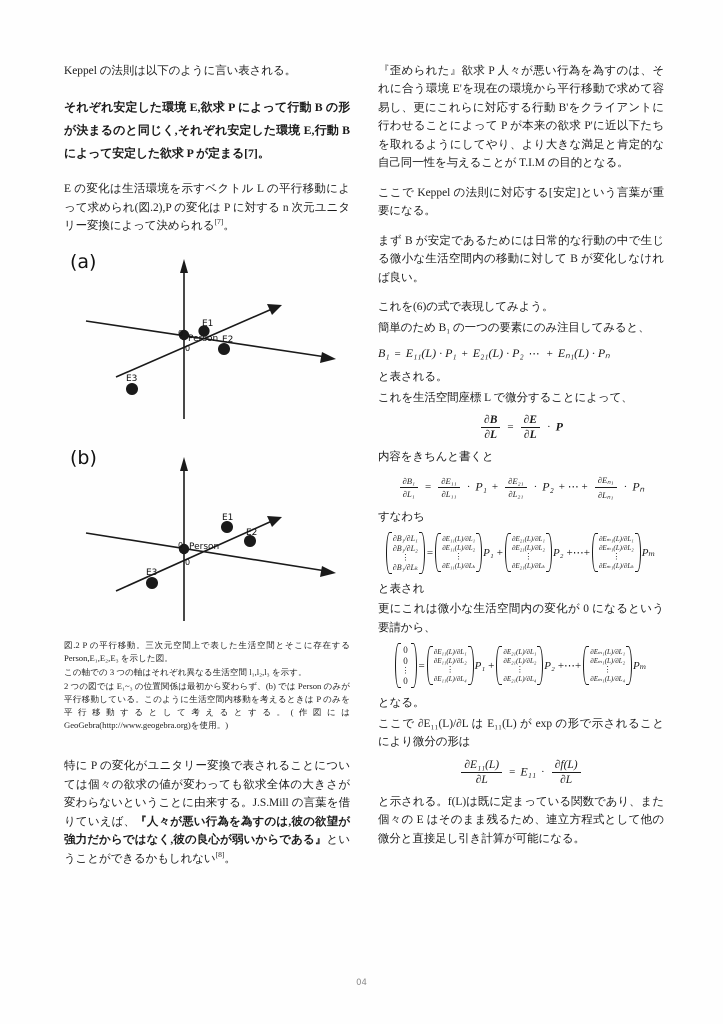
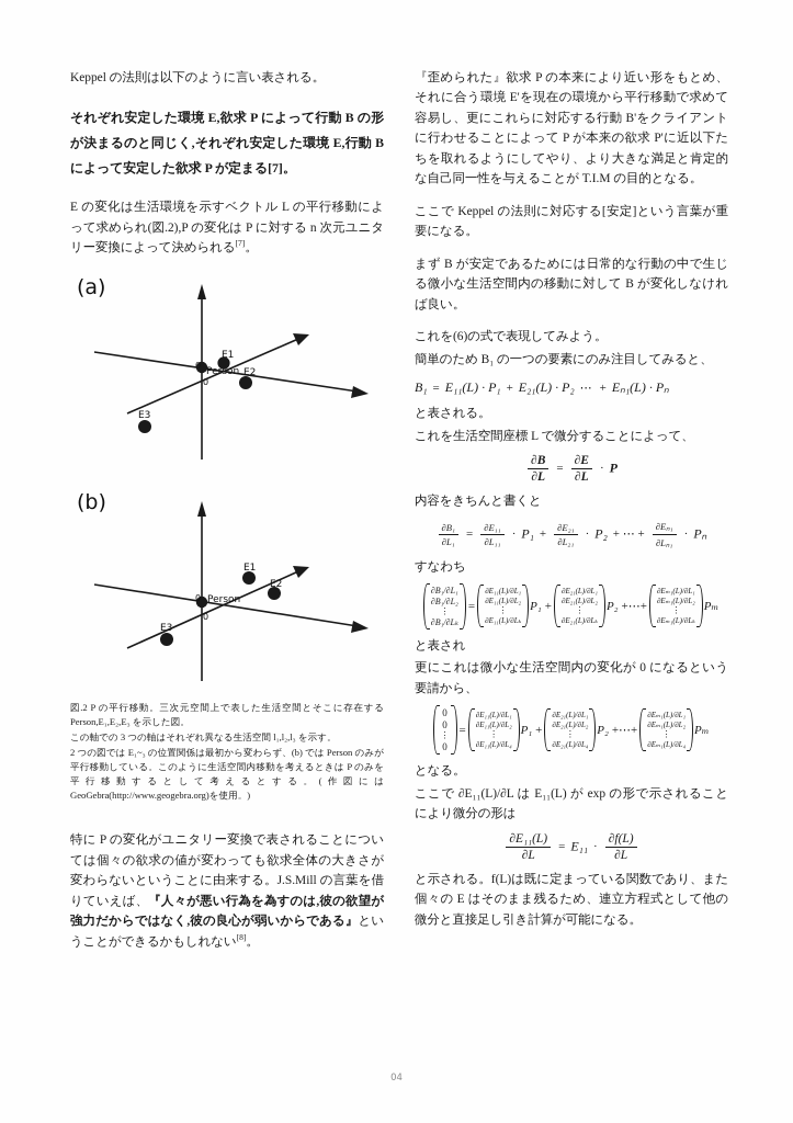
  Keppel の法則は以下のように言い表される。
  それぞれ安定した環境 E,欲求 P によって行動 B の形が決まるのと同じく,それぞれ安定した環境 E,行動 B によって安定した欲求 P が定まる[7]。
  E の変化は生活環境を示すベクトル L の平行移動によって求められ(図.2),P の変化は P に対する n 次元ユニタリー変換によって決められる[7]。
  (a)
  0
  Person
  E1
  E2
  E3
  0
  (b)
  0
  Person
  E1
  E2
  E3
  0
  図.2 P の平行移動。三次元空間上で表した生活空間とそこに存在する Person,E₁,E₂,E₃ を示した図。
  この軸での 3 つの軸はそれぞれ異なる生活空間 l₁,l₂,l₃ を示す。
  2 つの図では E₁~₃ の位置関係は最初から変わらず、(b) では Person のみが平行移動している。このように生活空間内移動を考えるときは P のみを平行移動するとして考えるとする。(作図には GeoGebra(http://www.geogebra.org)を使用。)
  特に P の変化がユニタリー変換で表されることについては個々の欲求の値が変わっても欲求全体の大きさが変わらないということに由来する。J.S.Mill の言葉を借りていえば、『人々が悪い行為を為すのは,彼の欲望が強力だからではなく,彼の良心が弱いからである』ということができるかもしれない[8]。
- 『歪められた』欲求 P 人々が悪い行為を為すのは、それに合う環境 E'を現在の環境から平行移動で求めて容易し、更にこれらに対応する行動 B'をクライアントに行わせることによって P が本来の欲求 P'に近以下たちを取れるようにしてやり、より大きな満足と肯定的な自己同一性を与えることが T.I.M の目的となる。
+ 『歪められた』欲求 P の本来により近い形をもとめ、それに合う環境 E'を現在の環境から平行移動で求めて容易し、更にこれらに対応する行動 B'をクライアントに行わせることによって P が本来の欲求 P'に近以下たちを取れるようにしてやり、より大きな満足と肯定的な自己同一性を与えることが T.I.M の目的となる。
  ここで Keppel の法則に対応する[安定]という言葉が重要になる。
  まず B が安定であるためには日常的な行動の中で生じる微小な生活空間内の移動に対して B が変化しなければ良い。
  これを(6)の式で表現してみよう。
  簡単のため B₁ の一つの要素にのみ注目してみると、
  B₁ = E₁₁(L) · P₁ + E₂₁(L) · P₂ ⋯ + Eₙ₁(L) · Pₙ
  と表される。
  これを生活空間座標 L で微分することによって、
  ∂B
  ∂L
  =
  ∂E
  ∂L
  · P
  内容をきちんと書くと
  ∂B₁
  ∂L₁
  =
  ∂E₁₁
  ∂L₁₁
  · P₁ +
  ∂E₂₁
  ∂L₂₁
  · P₂ + ⋯ +
  ∂Eₙ₁
  ∂Lₙ₁
  · Pₙ
  すなわち
  ∂B₁/∂L₁
  ∂B₁/∂L₂
  ⋮
  ∂B₁/∂Lₖ
  =
  ∂E₁₁(L)/∂L₁
  ∂E₁₁(L)/∂L₂
  ⋮
  ∂E₁₁(L)/∂Lₖ
  P₁
  +
  ∂E₂₁(L)/∂L₁
  ∂E₂₁(L)/∂L₂
  ⋮
  ∂E₂₁(L)/∂Lₖ
  P₂
  +⋯+
  ∂Eₘ₁(L)/∂L₁
  ∂Eₘ₁(L)/∂L₂
  ⋮
  ∂Eₘ₁(L)/∂Lₖ
  Pₘ
  と表され
  更にこれは微小な生活空間内の変化が 0 になるという要請から、
  0
  0
  ⋮
  0
  =
  ∂E₁₁(L)/∂L₁
  ∂E₁₁(L)/∂L₂
  ⋮
  ∂E₁₁(L)/∂L₄
  P₁
  +
  ∂E₂₁(L)/∂L₁
  ∂E₂₁(L)/∂L₂
  ⋮
  ∂E₂₁(L)/∂L₄
  P₂
  +⋯+
  ∂Eₘ₁(L)/∂L₁
  ∂Eₘ₁(L)/∂L₂
  ⋮
  ∂Eₘ₁(L)/∂L₄
  Pₘ
  となる。
  ここで ∂E₁₁(L)/∂L は E₁₁(L) が exp の形で示されることにより微分の形は
  ∂E₁₁(L)
  ∂L
  = E₁₁ ·
  ∂f(L)
  ∂L
  と示される。f(L)は既に定まっている関数であり、また個々の E はそのまま残るため、連立方程式として他の微分と直接足し引き計算が可能になる。
  04
